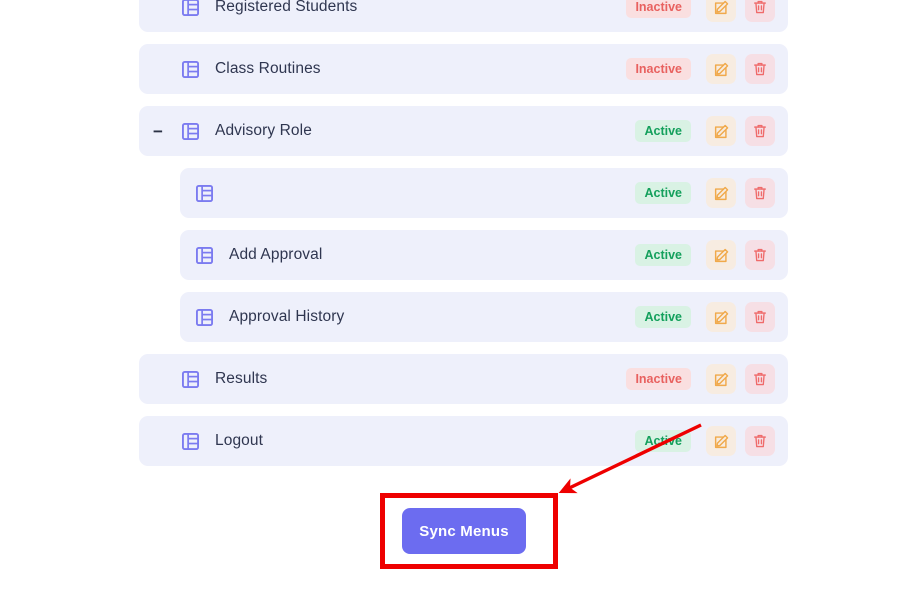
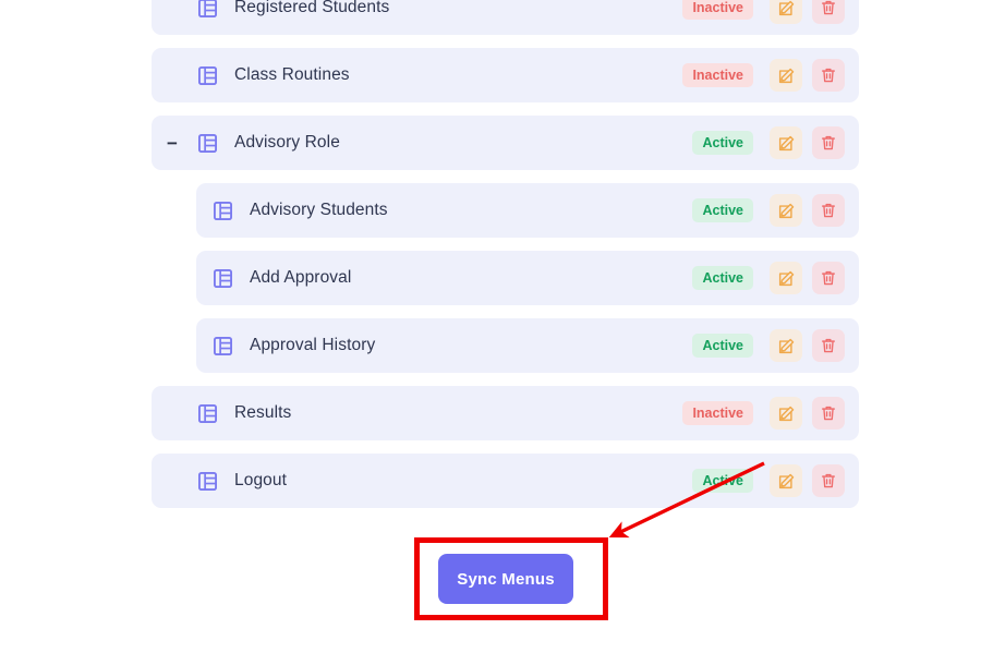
  Registered Students
  Inactive
  Class Routines
  Inactive
  −
  Advisory Role
  Active
+ Advisory Students
  Active
  Add Approval
  Active
  Approval History
  Active
  Results
  Inactive
  Logout
  Sync Menus
